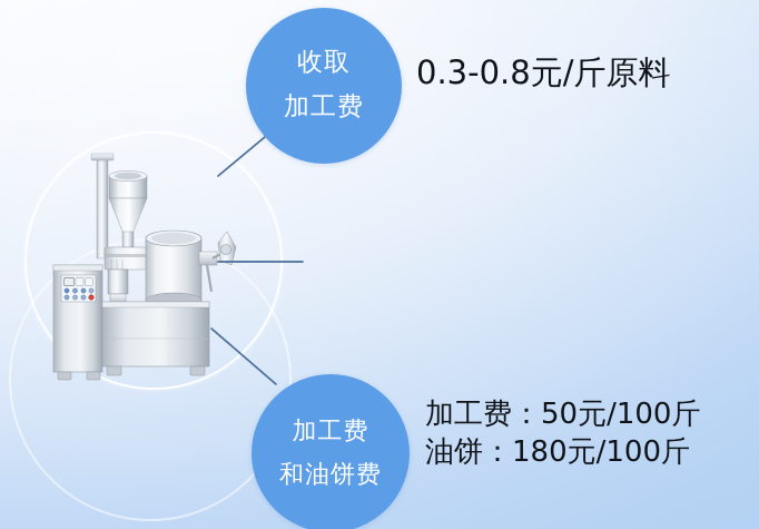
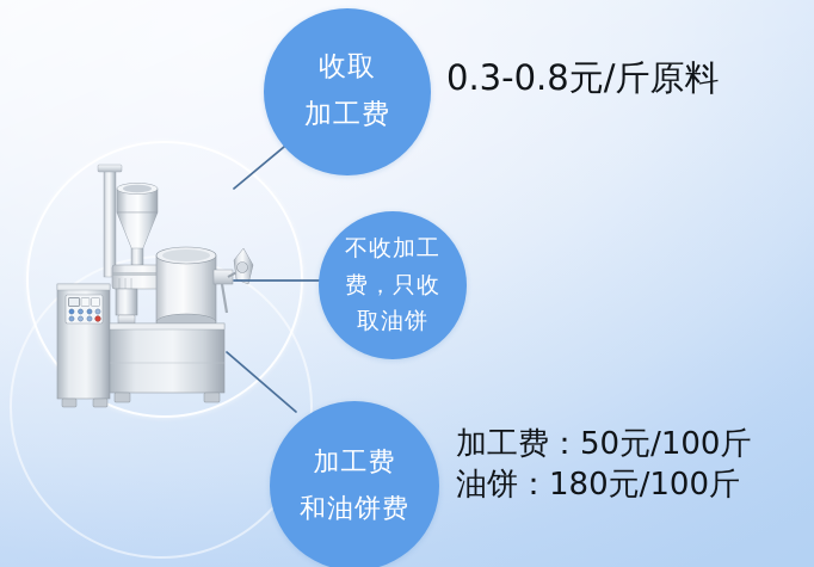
  收取
  加工费
  0.3-0.8元/斤原料
+ 不收加工
+ 费，只收
+ 取油饼
  加工费
  和油饼费
  加工费：50元/100斤
  油饼：180元/100斤
